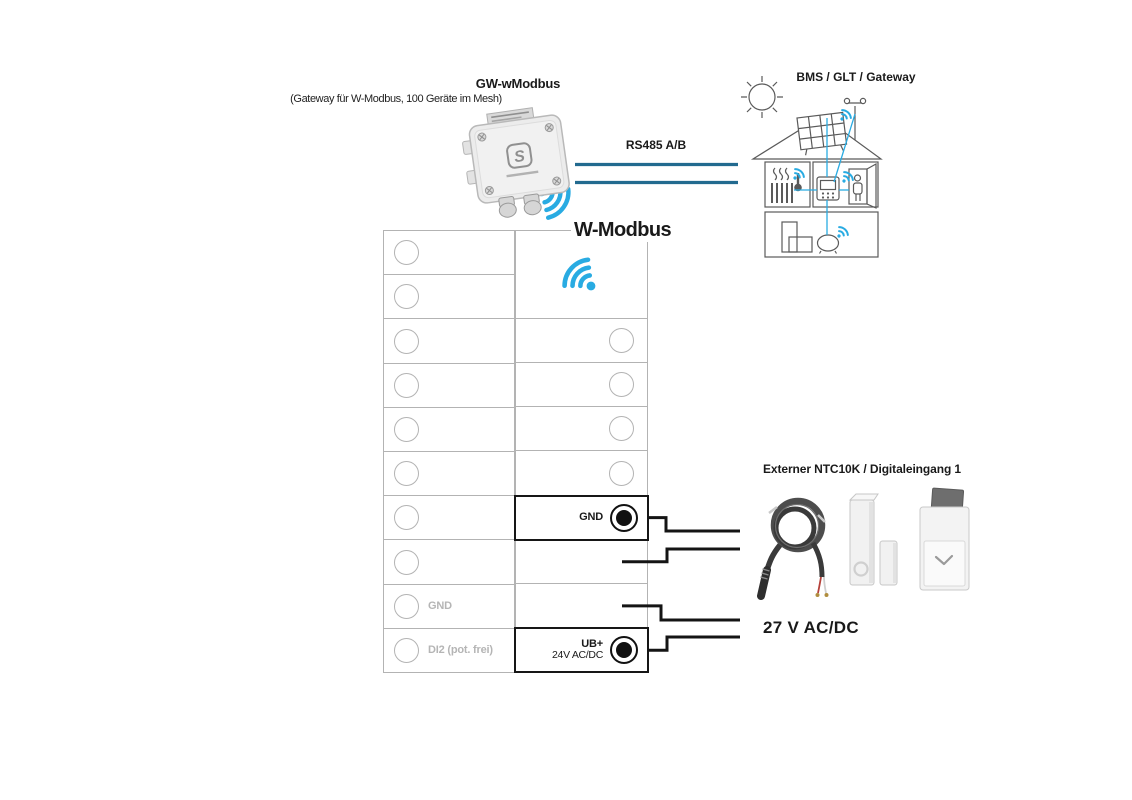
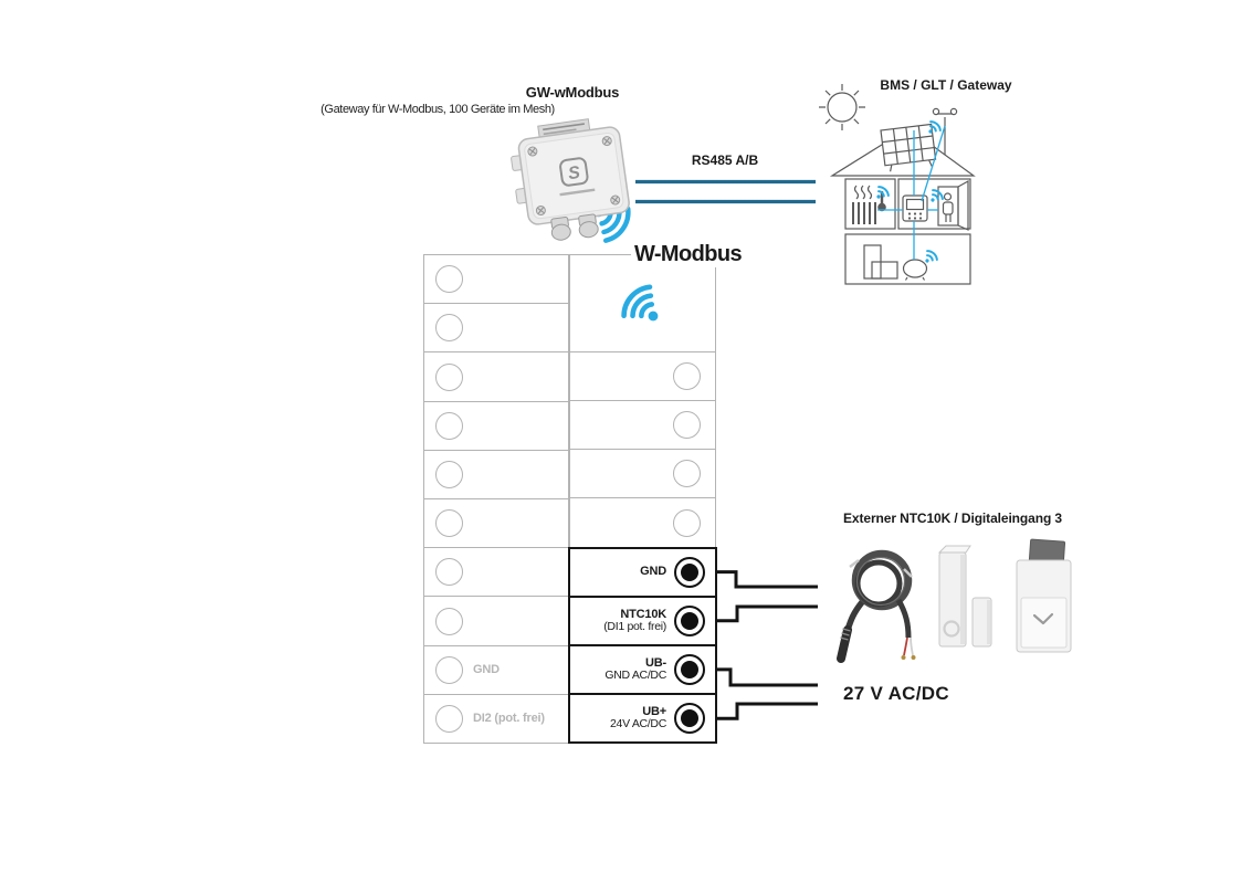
  GW-wModbus
  (Gateway für W-Modbus, 100 Geräte im Mesh)
  RS485 A/B
  BMS / GLT / Gateway
  W-Modbus
- Externer NTC10K / Digitaleingang 1
+ Externer NTC10K / Digitaleingang 3
  27 V AC/DC
  GND
  DI2 (pot. frei)
  GND
+ NTC10K
+ (DI1 pot. frei)
+ UB-
+ GND AC/DC
  UB+
  24V AC/DC
